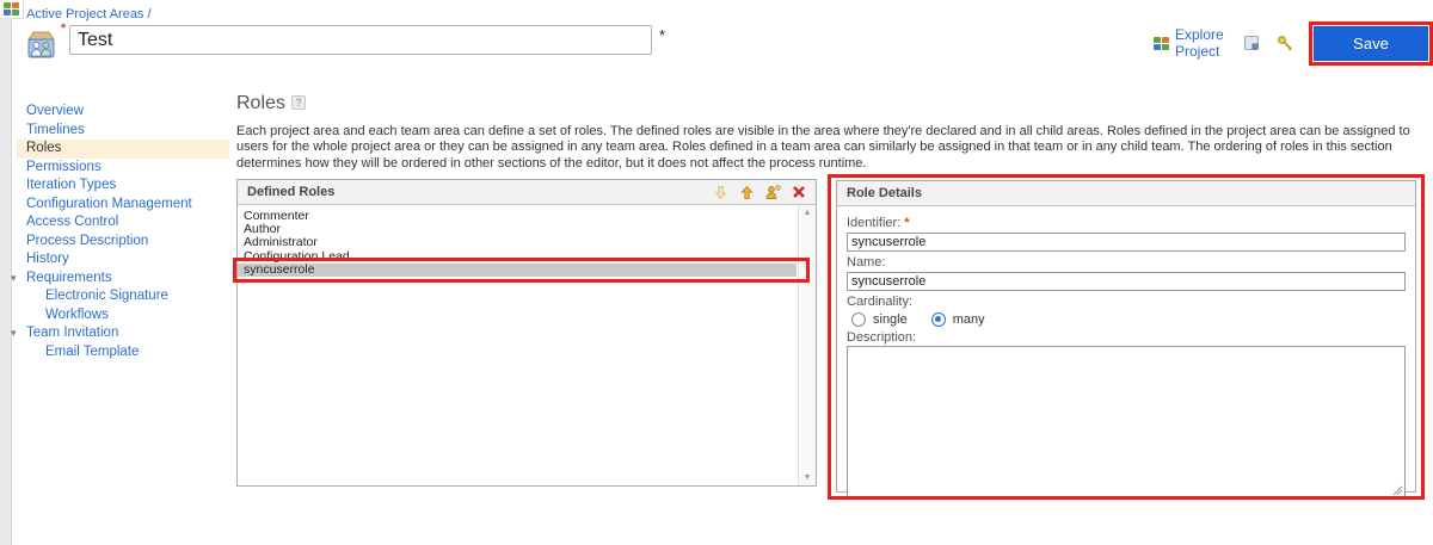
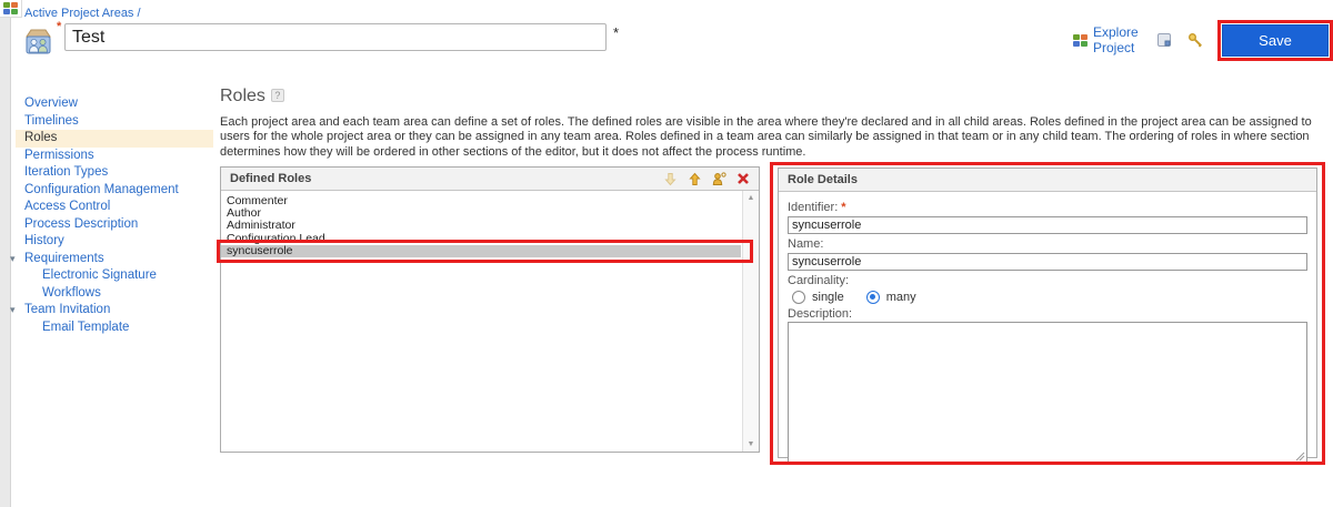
  Active Project Areas /
  *
  Test
  *
  Explore Project
  Save
  Overview
  Timelines
  Roles
  Permissions
  Iteration Types
  Configuration Management
  Access Control
  Process Description
  History
  ▾
  Requirements
  Electronic Signature
  Workflows
  ▾
  Team Invitation
  Email Template
  Roles ?
- Each project area and each team area can define a set of roles. The defined roles are visible in the area where they're declared and in all child areas. Roles defined in the project area can be assigned to users for the whole project area or they can be assigned in any team area. Roles defined in a team area can similarly be assigned in that team or in any child team. The ordering of roles in this section determines how they will be ordered in other sections of the editor, but it does not affect the process runtime.
+ Each project area and each team area can define a set of roles. The defined roles are visible in the area where they're declared and in all child areas. Roles defined in the project area can be assigned to users for the whole project area or they can be assigned in any team area. Roles defined in a team area can similarly be assigned in that team or in any child team. The ordering of roles in where section determines how they will be ordered in other sections of the editor, but it does not affect the process runtime.
  Defined Roles
  Commenter
  Author
  Administrator
  Configuration Lead
  syncuserrole
  Role Details
  Identifier: *
  syncuserrole
  Name:
  syncuserrole
  Cardinality:
  single
  many
  Description:
